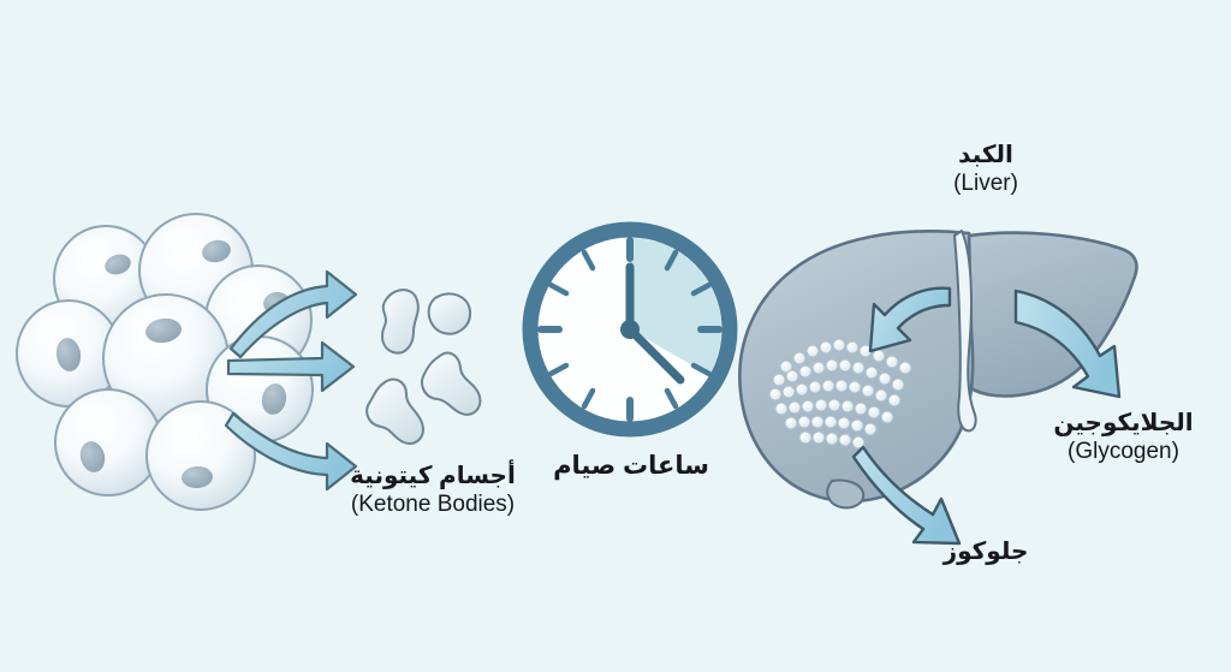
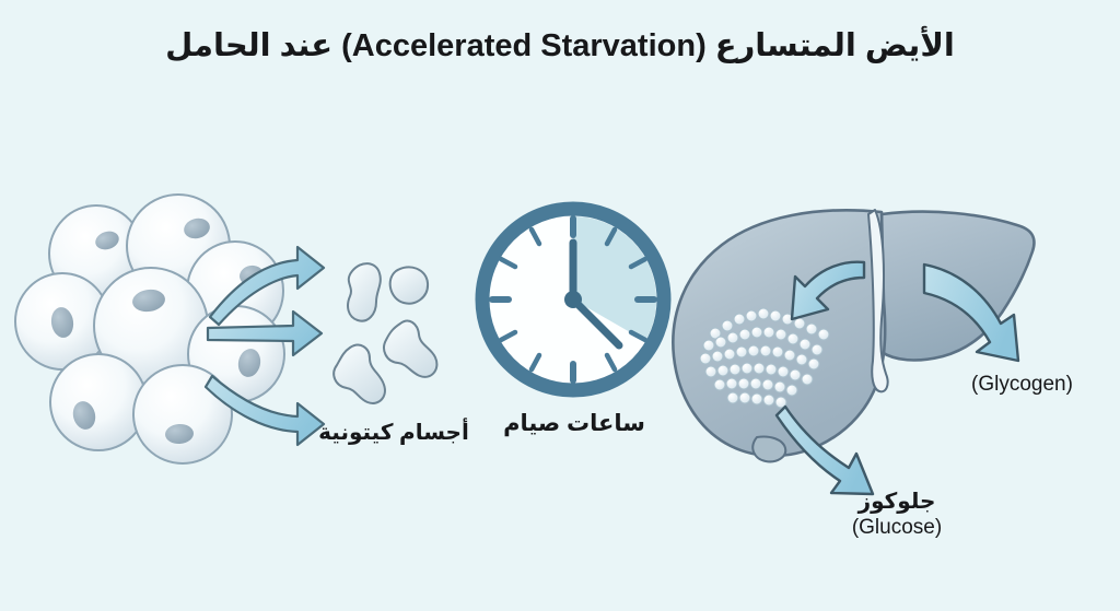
+ الأيض المتسارع (Accelerated Starvation) عند الحامل
  أجسام كيتونية
- (Ketone Bodies)
- الكبد
- (Liver)
- الجلايكوجين
  (Glycogen)
  جلوكوز
+ (Glucose)
  ساعات صيام
